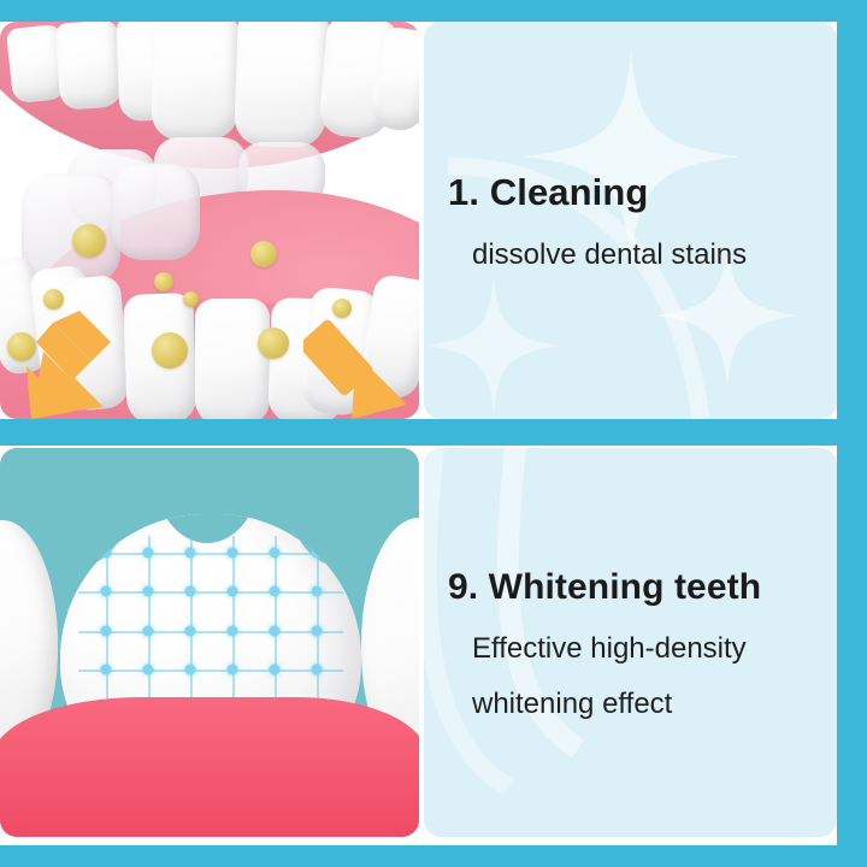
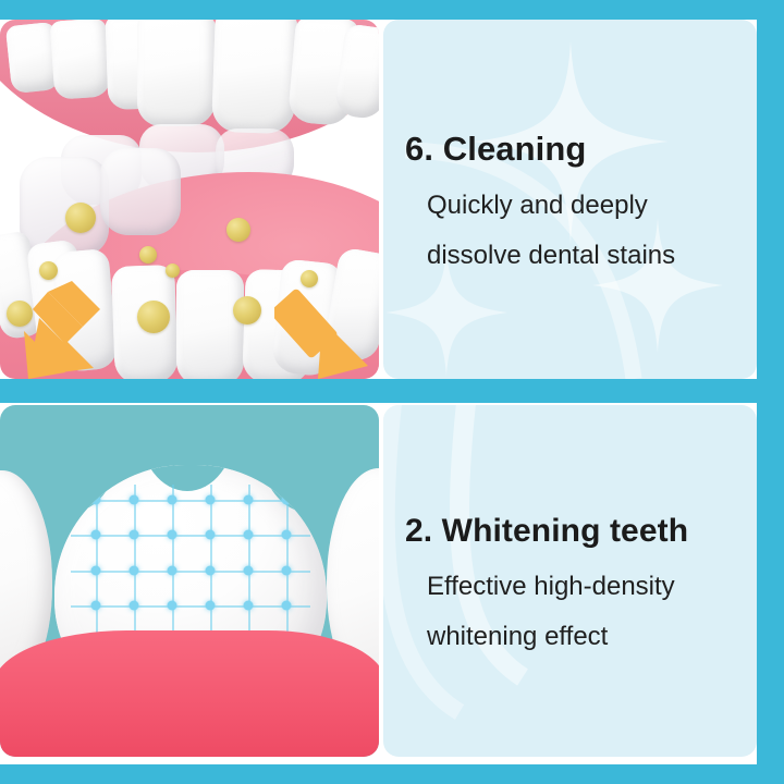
- 1. Cleaning
+ 6. Cleaning
+ Quickly and deeply
  dissolve dental stains
- 9. Whitening teeth
+ 2. Whitening teeth
  Effective high-density
  whitening effect
